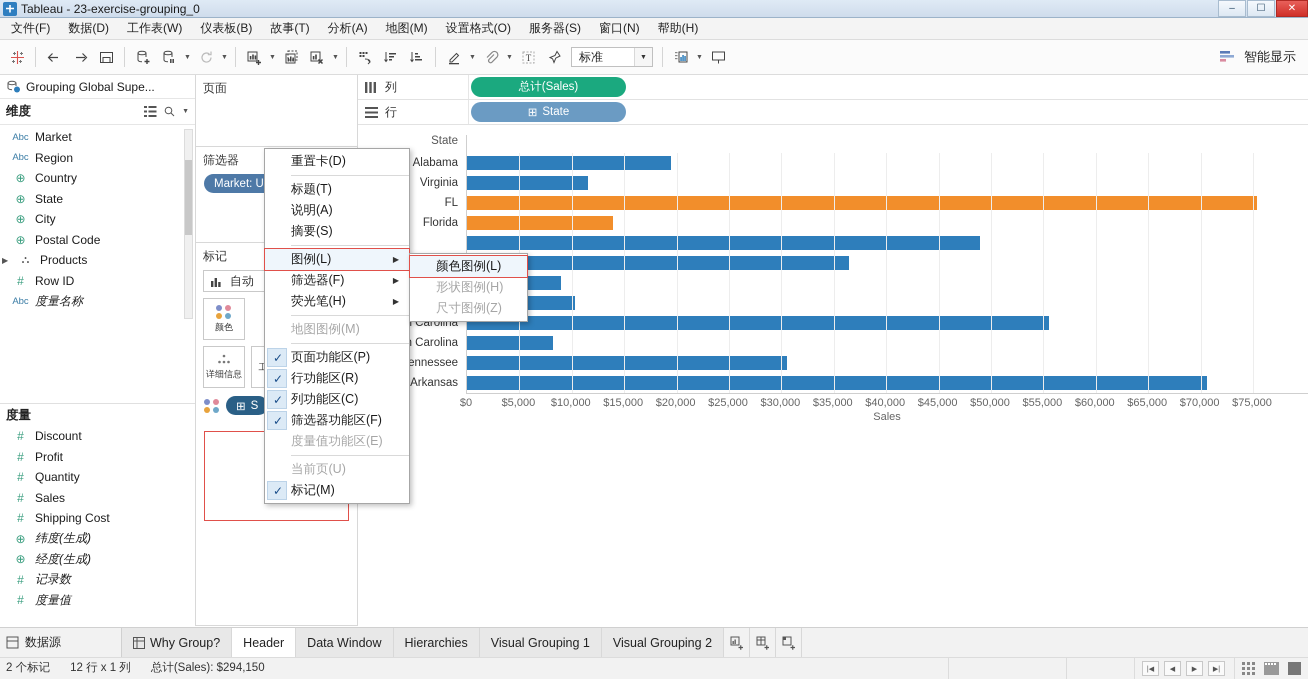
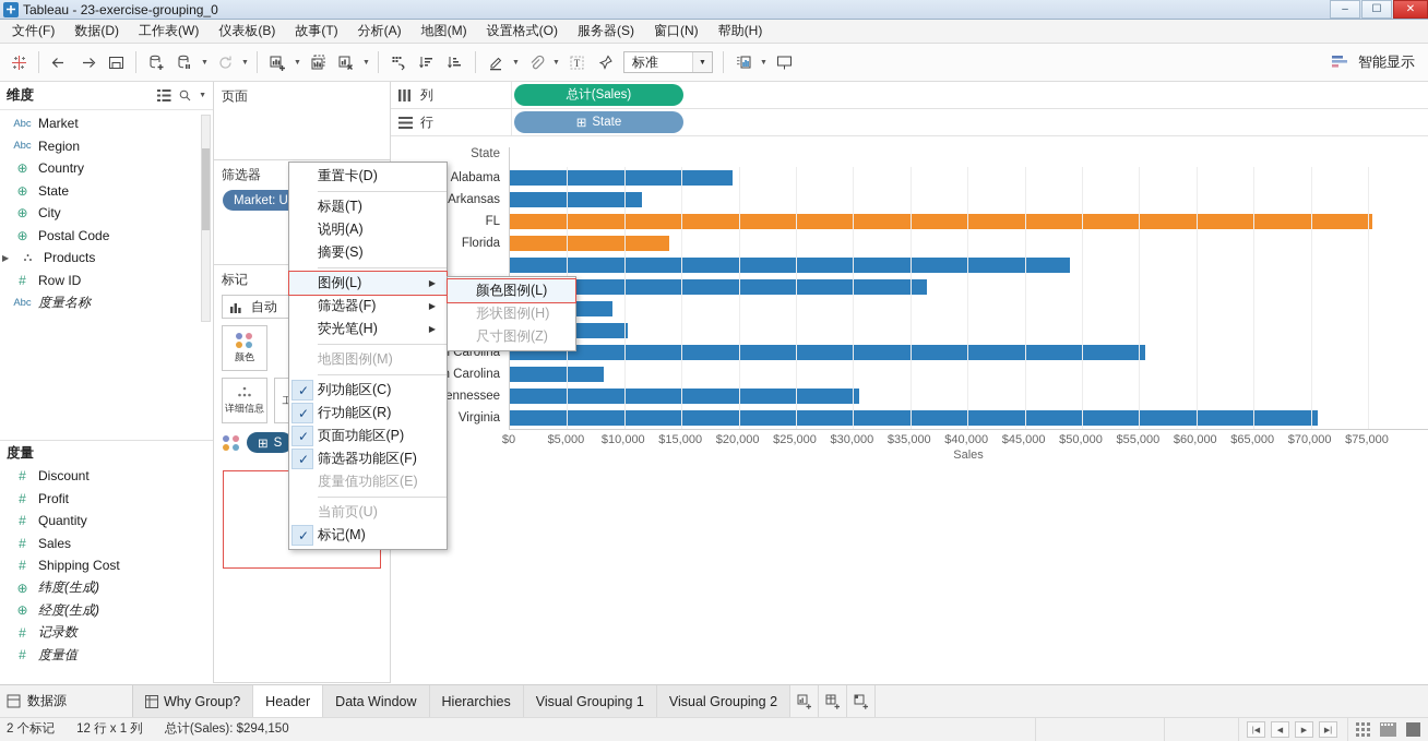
  Tableau - 23-exercise-grouping_0
  –
  ☐
  ✕
  文件(F)
  数据(D)
  工作表(W)
  仪表板(B)
  故事(T)
  分析(A)
  地图(M)
  设置格式(O)
  服务器(S)
  窗口(N)
  帮助(H)
  T
  标准
  智能显示
- Grouping Global Supe...
  维度
  Abc
  Market
  Abc
  Region
  ⊕
  Country
  ⊕
  State
  ⊕
  City
  ⊕
  Postal Code
  ▶
  ⛬
  Products
  #
  Row ID
  Abc
  度量名称
  度量
  #
  Discount
  #
  Profit
  #
  Quantity
  #
  Sales
  #
  Shipping Cost
  ⊕
  纬度(生成)
  ⊕
  经度(生成)
  #
  记录数
  #
  度量值
  页面
  筛选器
  标记
  自动
  颜色
  详细信息
  工
  ⊞
  S
  列
  总计(Sales)
  行
  ⊞
  State
  State
  Alabama
- Virginia
+ Arkansas
  FL
  Florida
  Carolina
  Carolina
  ennessee
- Arkansas
+ Virginia
  $0
  $5,000
  $10,000
  $15,000
  $20,000
  $25,000
  $30,000
  $35,000
  $40,000
  $45,000
  $50,000
  $55,000
  $60,000
  $65,000
  $70,000
  $75,000
  Sales
  重置卡(D)
  标题(T)
  说明(A)
  摘要(S)
  图例(L)
  ▶
  筛选器(F)
  ▶
  荧光笔(H)
  ▶
  地图图例(M)
  ✓
- 页面功能区(P)
+ 列功能区(C)
  ✓
  行功能区(R)
  ✓
- 列功能区(C)
+ 页面功能区(P)
  ✓
  筛选器功能区(F)
  度量值功能区(E)
  当前页(U)
  ✓
  标记(M)
  颜色图例(L)
  形状图例(H)
  尺寸图例(Z)
  数据源
  Why Group?
  Header
  Data Window
  Hierarchies
  Visual Grouping 1
  Visual Grouping 2
  2 个标记
  12 行 x 1 列
  总计(Sales): $294,150
